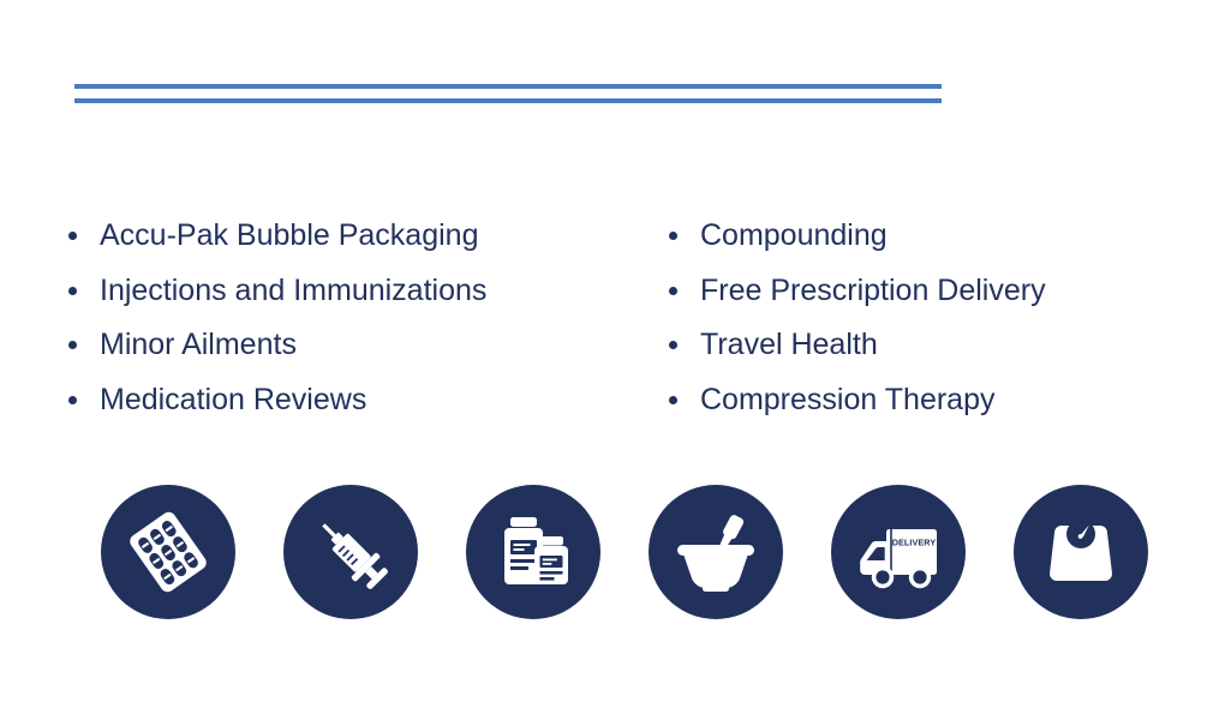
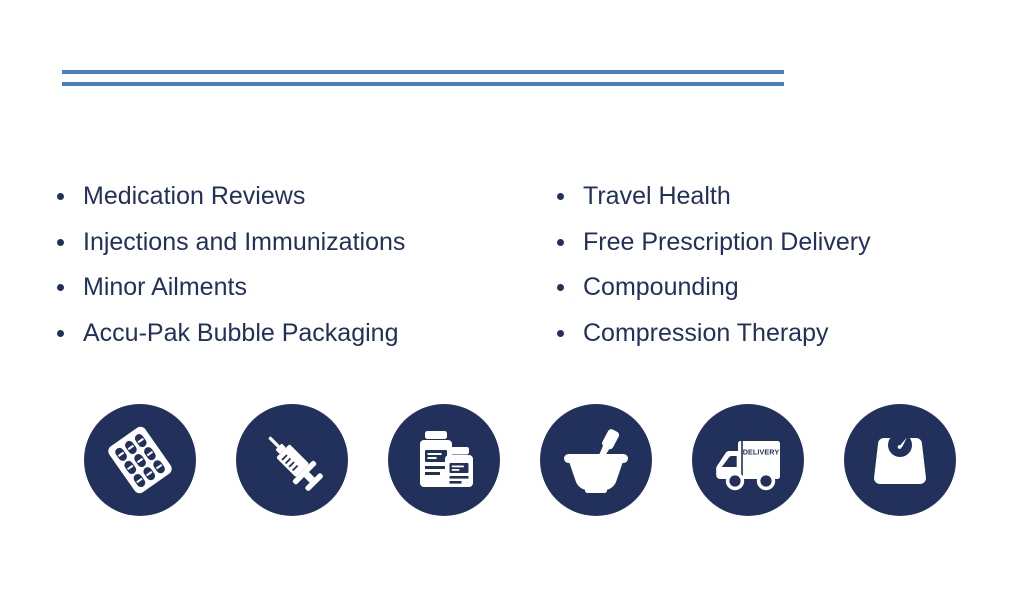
- Accu-Pak Bubble Packaging
+ Medication Reviews
  Injections and Immunizations
  Minor Ailments
- Medication Reviews
+ Accu-Pak Bubble Packaging
- Compounding
+ Travel Health
  Free Prescription Delivery
- Travel Health
+ Compounding
  Compression Therapy
  DELIVERY
